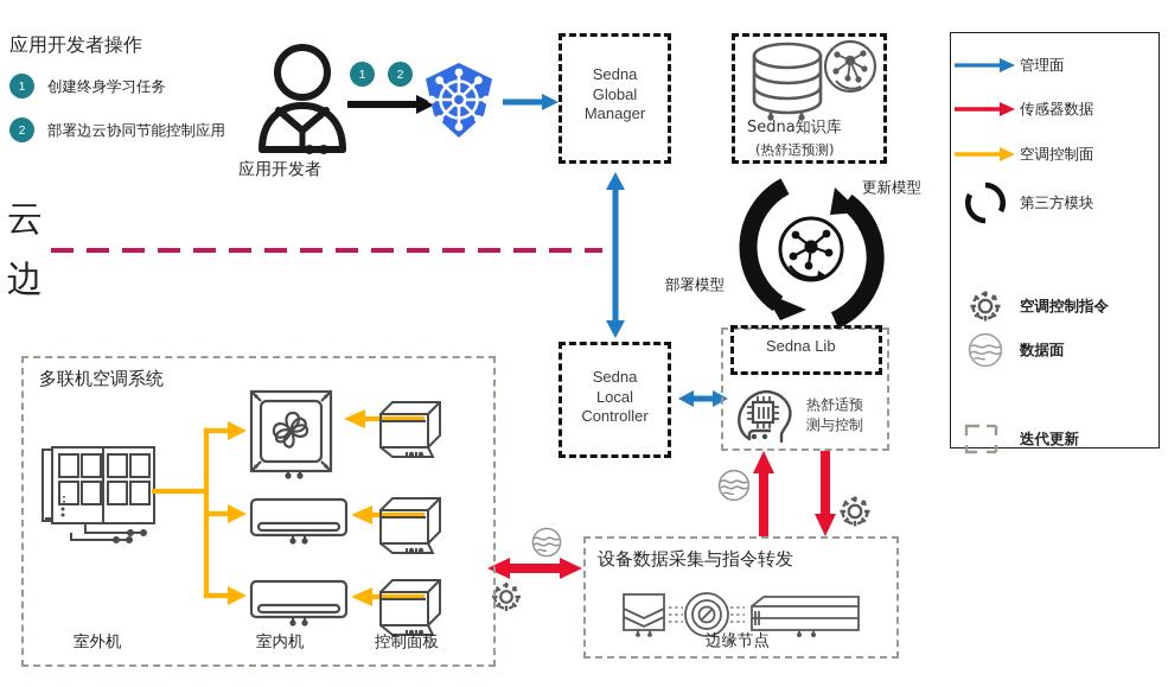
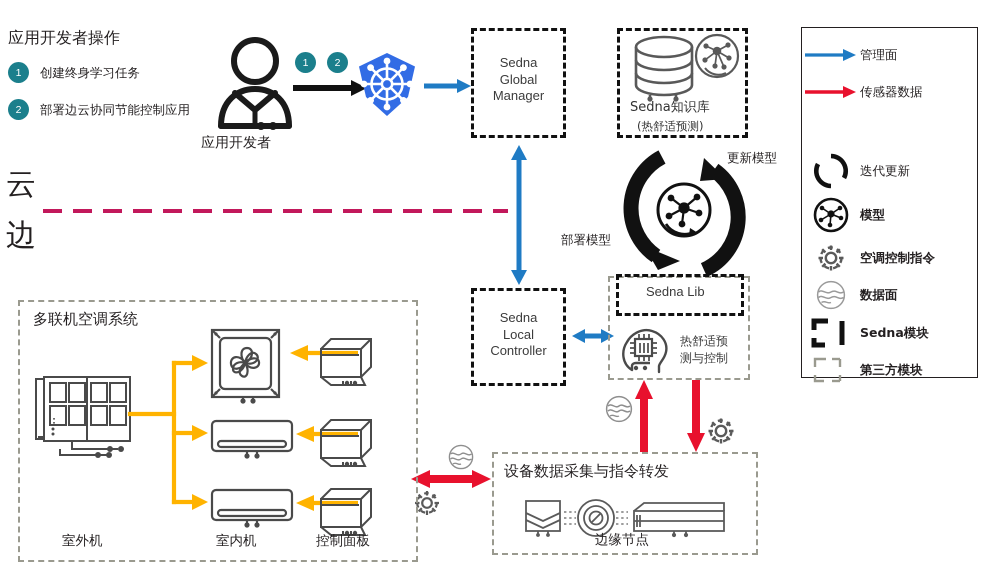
  应用开发者操作
  1
  创建终身学习任务
  2
  部署边云协同节能控制应用
  应用开发者
  1
  2
  云
  边
  Sedna
  Global
  Manager
  Sedna知识库
  (热舒适预测)
  部署模型
  更新模型
  Sedna
  Local
  Controller
  Sedna Lib
  热舒适预
  测与控制
  设备数据采集与指令转发
  边缘节点
  多联机空调系统
  室外机
  室内机
  控制面板
  管理面
  传感器数据
- 空调控制面
- 第三方模块
+ 迭代更新
+ 模型
  空调控制指令
  数据面
+ Sedna模块
- 迭代更新
+ 第三方模块
